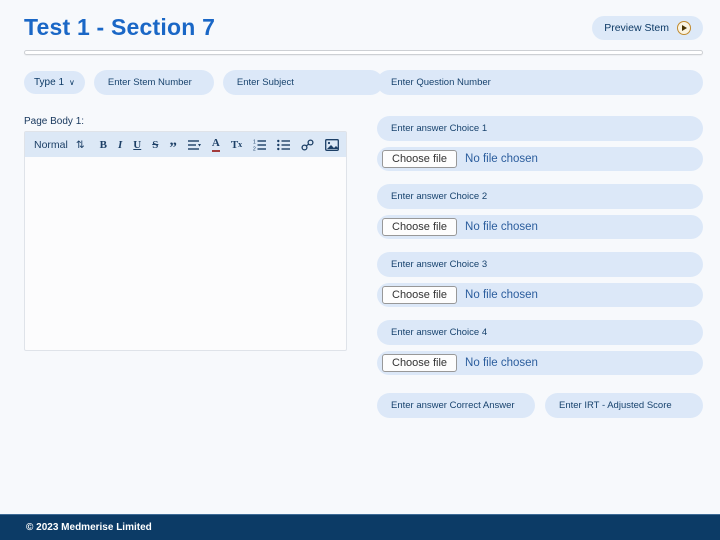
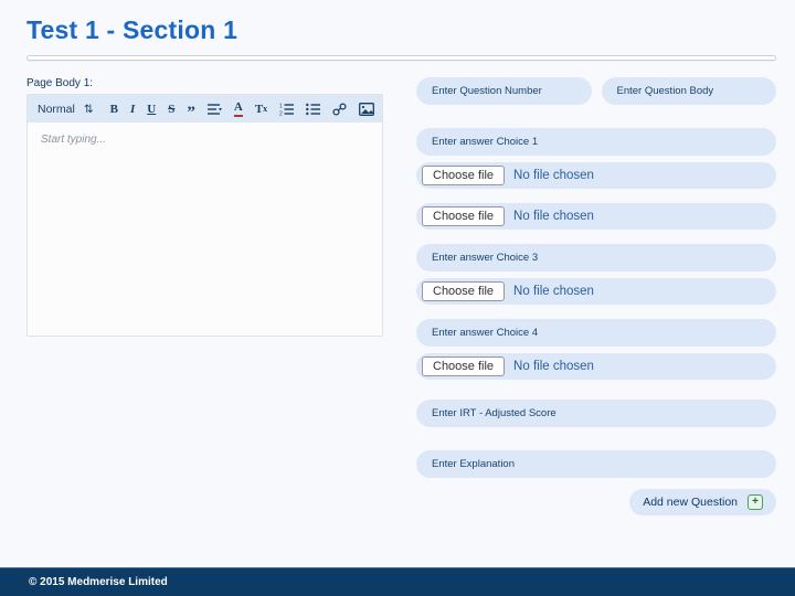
- Test 1 - Section 7
+ Test 1 - Section 1
- Preview Stem
- Type 1
- ∨
- Enter Stem Number
- Enter Subject
  Page Body 1:
  Normal
  ⇅
  B
  I
  U
  S
  ”
  A
  T
  x
+ Start typing...
  Enter Question Number
+ Enter Question Body
  Enter answer Choice 1
  Choose file
  No file chosen
- Enter answer Choice 2
  Choose file
  No file chosen
  Enter answer Choice 3
  Choose file
  No file chosen
  Enter answer Choice 4
  Choose file
  No file chosen
- Enter answer Correct Answer
  Enter IRT - Adjusted Score
+ Enter Explanation
+ Add new Question
+ +
- © 2023 Medmerise Limited
+ © 2015 Medmerise Limited
